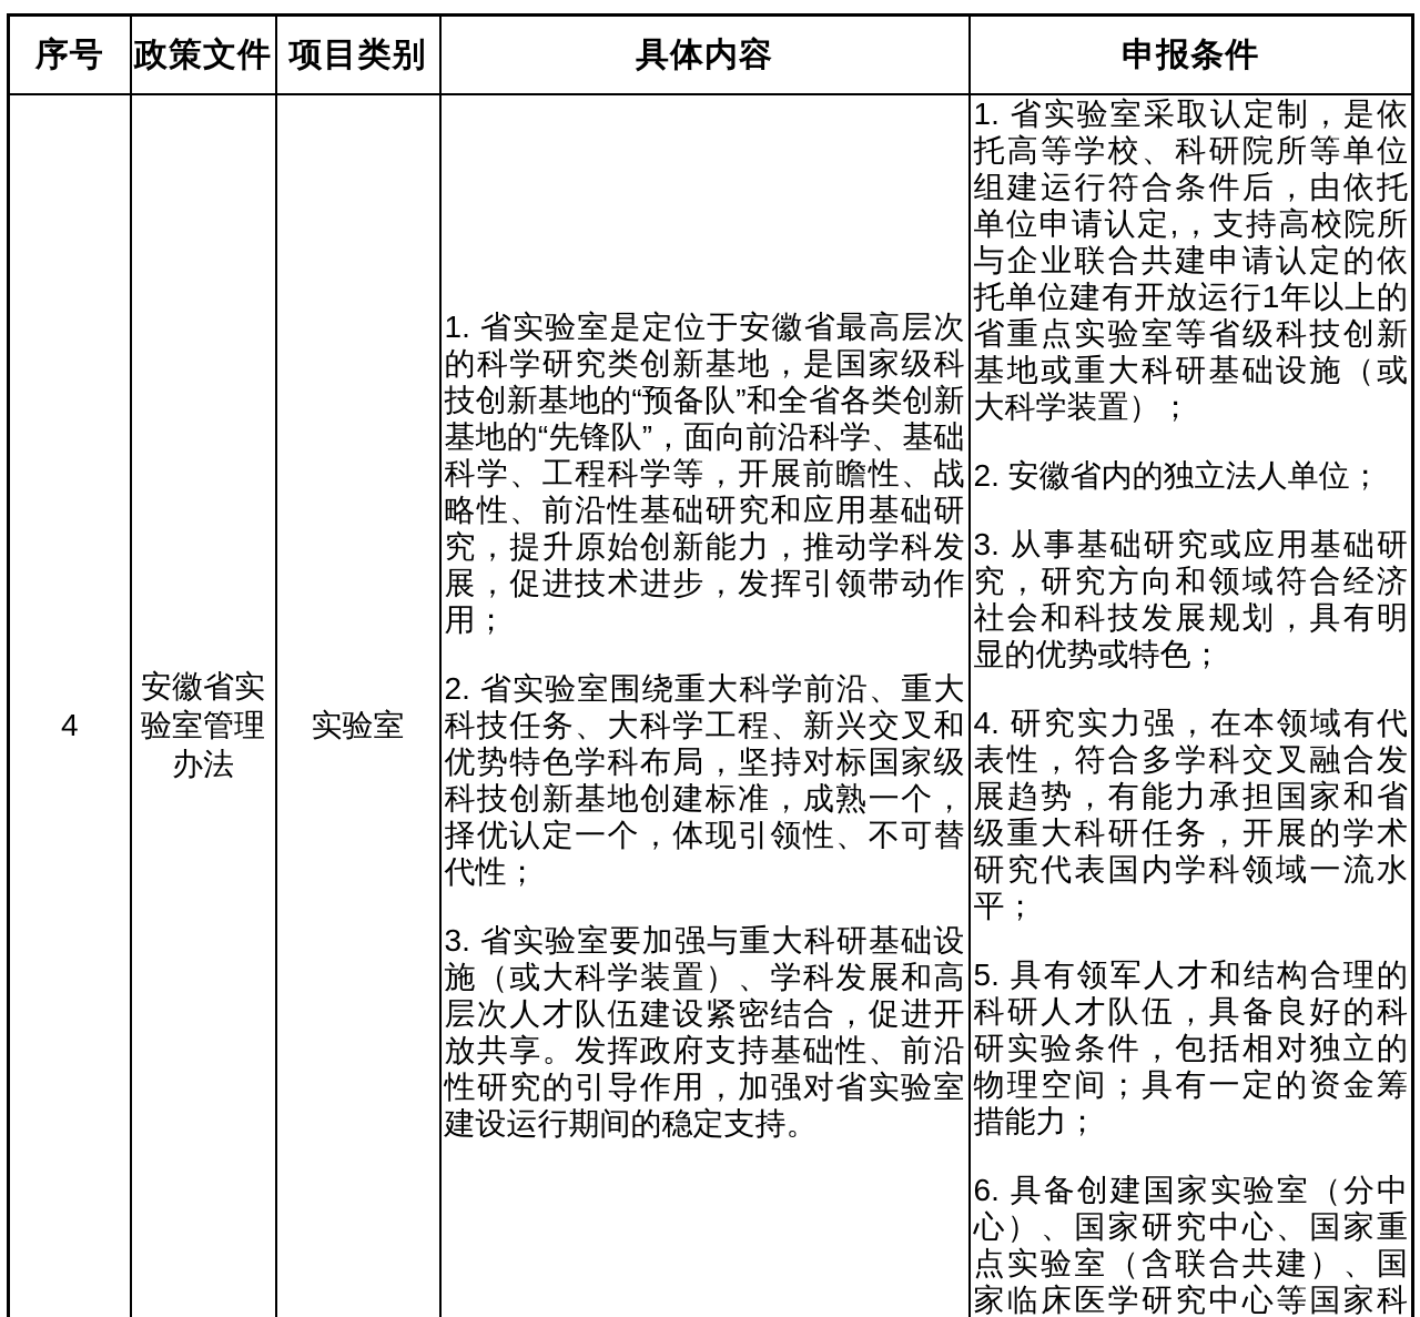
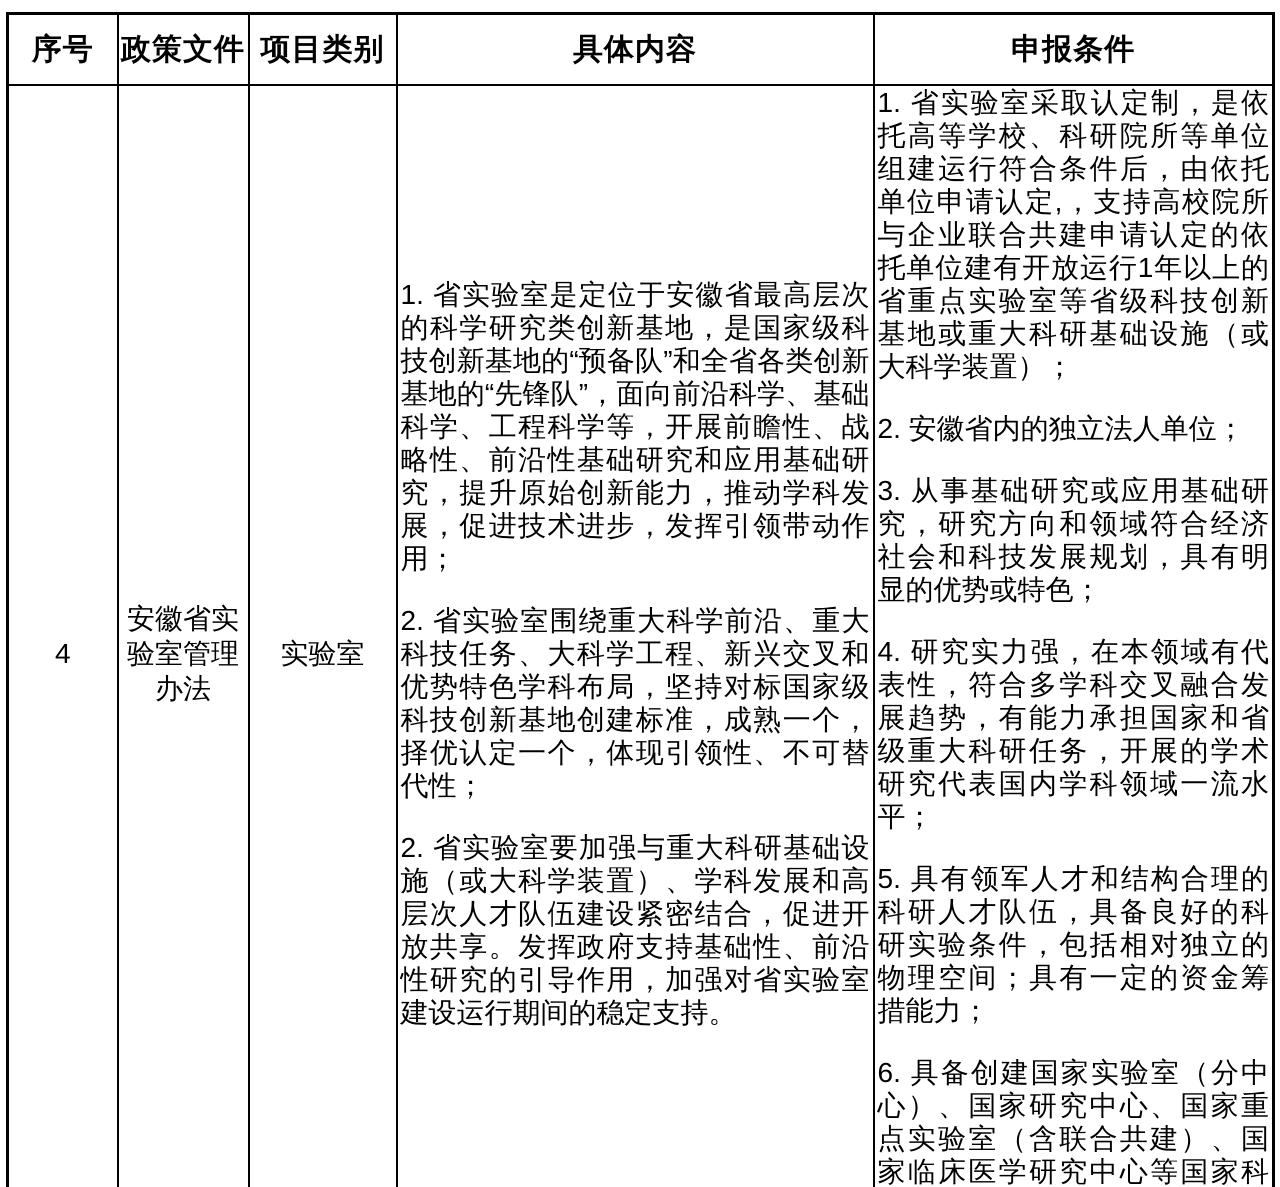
  序号	政策文件	项目类别	具体内容	申报条件
- 4	安徽省实验室管理办法	实验室	1. 省实验室是定位于安徽省最高层次的科学研究类创新基地，是国家级科技创新基地的“预备队”和全省各类创新基地的“先锋队”，面向前沿科学、基础科学、工程科学等，开展前瞻性、战略性、前沿性基础研究和应用基础研究，提升原始创新能力，推动学科发展，促进技术进步，发挥引领带动作用； 2. 省实验室围绕重大科学前沿、重大科技任务、大科学工程、新兴交叉和优势特色学科布局，坚持对标国家级科技创新基地创建标准，成熟一个，择优认定一个，体现引领性、不可替代性； 3. 省实验室要加强与重大科研基础设施（或大科学装置）、学科发展和高层次人才队伍建设紧密结合，促进开放共享。发挥政府支持基础性、前沿性研究的引导作用，加强对省实验室建设运行期间的稳定支持。	1. 省实验室采取认定制，是依托高等学校、科研院所等单位组建运行符合条件后，由依托单位申请认定,，支持高校院所与企业联合共建申请认定的依托单位建有开放运行1年以上的省重点实验室等省级科技创新基地或重大科研基础设施（或大科学装置）； 2. 安徽省内的独立法人单位； 3. 从事基础研究或应用基础研究，研究方向和领域符合经济社会和科技发展规划，具有明显的优势或特色； 4. 研究实力强，在本领域有代表性，符合多学科交叉融合发展趋势，有能力承担国家和省级重大科研任务，开展的学术研究代表国内学科领域一流水平； 5. 具有领军人才和结构合理的科研人才队伍，具备良好的科研实验条件，包括相对独立的物理空间；具有一定的资金筹措能力； 6. 具备创建国家实验室（分中心）、国家研究中心、国家重点实验室（含联合共建）、国家临床医学研究中心等国家科
+ 4	安徽省实验室管理办法	实验室	1. 省实验室是定位于安徽省最高层次的科学研究类创新基地，是国家级科技创新基地的“预备队”和全省各类创新基地的“先锋队”，面向前沿科学、基础科学、工程科学等，开展前瞻性、战略性、前沿性基础研究和应用基础研究，提升原始创新能力，推动学科发展，促进技术进步，发挥引领带动作用； 2. 省实验室围绕重大科学前沿、重大科技任务、大科学工程、新兴交叉和优势特色学科布局，坚持对标国家级科技创新基地创建标准，成熟一个，择优认定一个，体现引领性、不可替代性； 2. 省实验室要加强与重大科研基础设施（或大科学装置）、学科发展和高层次人才队伍建设紧密结合，促进开放共享。发挥政府支持基础性、前沿性研究的引导作用，加强对省实验室建设运行期间的稳定支持。	1. 省实验室采取认定制，是依托高等学校、科研院所等单位组建运行符合条件后，由依托单位申请认定,，支持高校院所与企业联合共建申请认定的依托单位建有开放运行1年以上的省重点实验室等省级科技创新基地或重大科研基础设施（或大科学装置）； 2. 安徽省内的独立法人单位； 3. 从事基础研究或应用基础研究，研究方向和领域符合经济社会和科技发展规划，具有明显的优势或特色； 4. 研究实力强，在本领域有代表性，符合多学科交叉融合发展趋势，有能力承担国家和省级重大科研任务，开展的学术研究代表国内学科领域一流水平； 5. 具有领军人才和结构合理的科研人才队伍，具备良好的科研实验条件，包括相对独立的物理空间；具有一定的资金筹措能力； 6. 具备创建国家实验室（分中心）、国家研究中心、国家重点实验室（含联合共建）、国家临床医学研究中心等国家科
